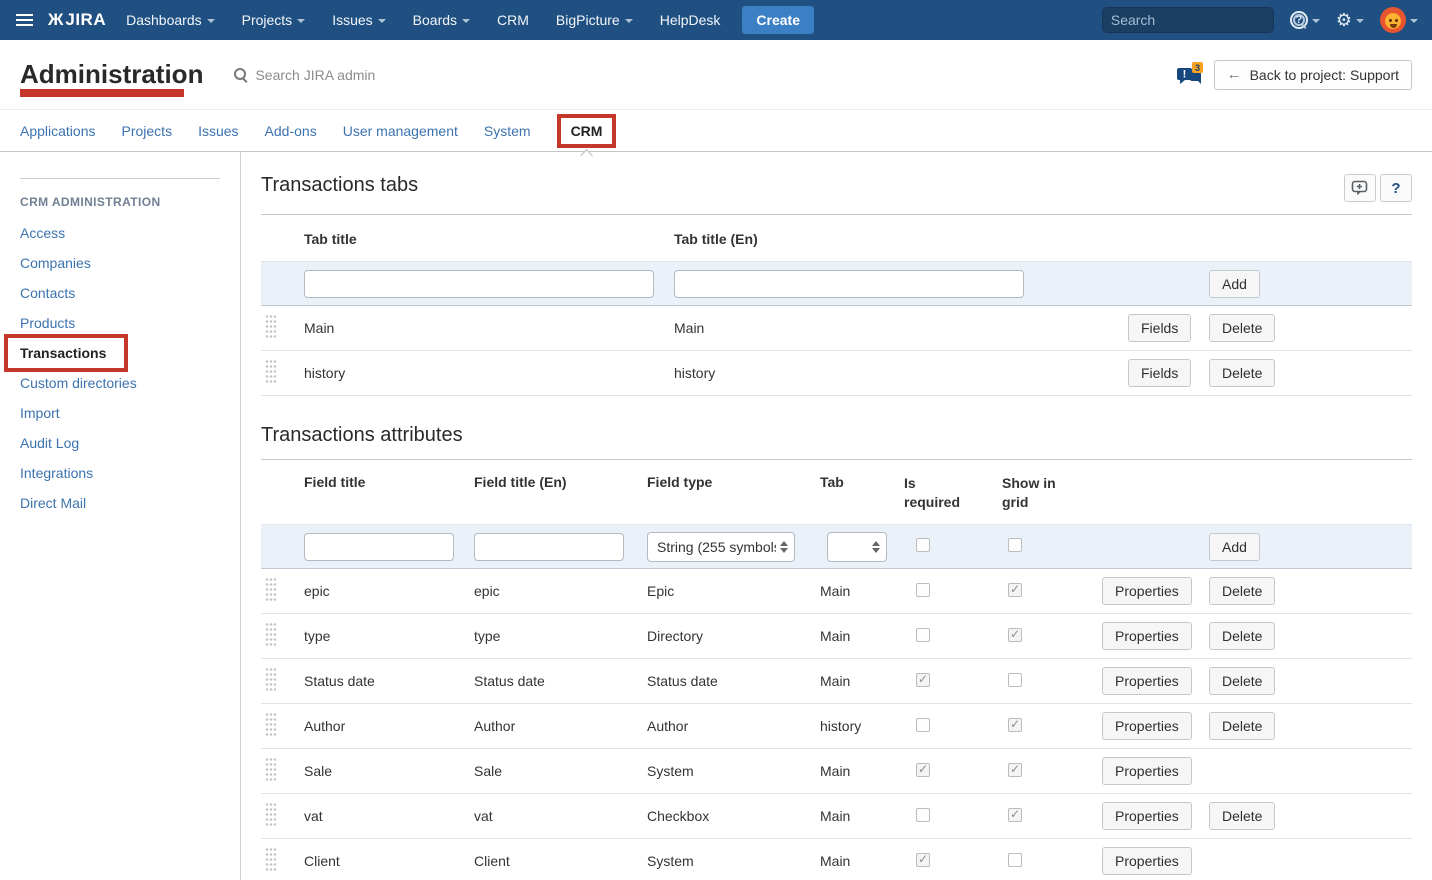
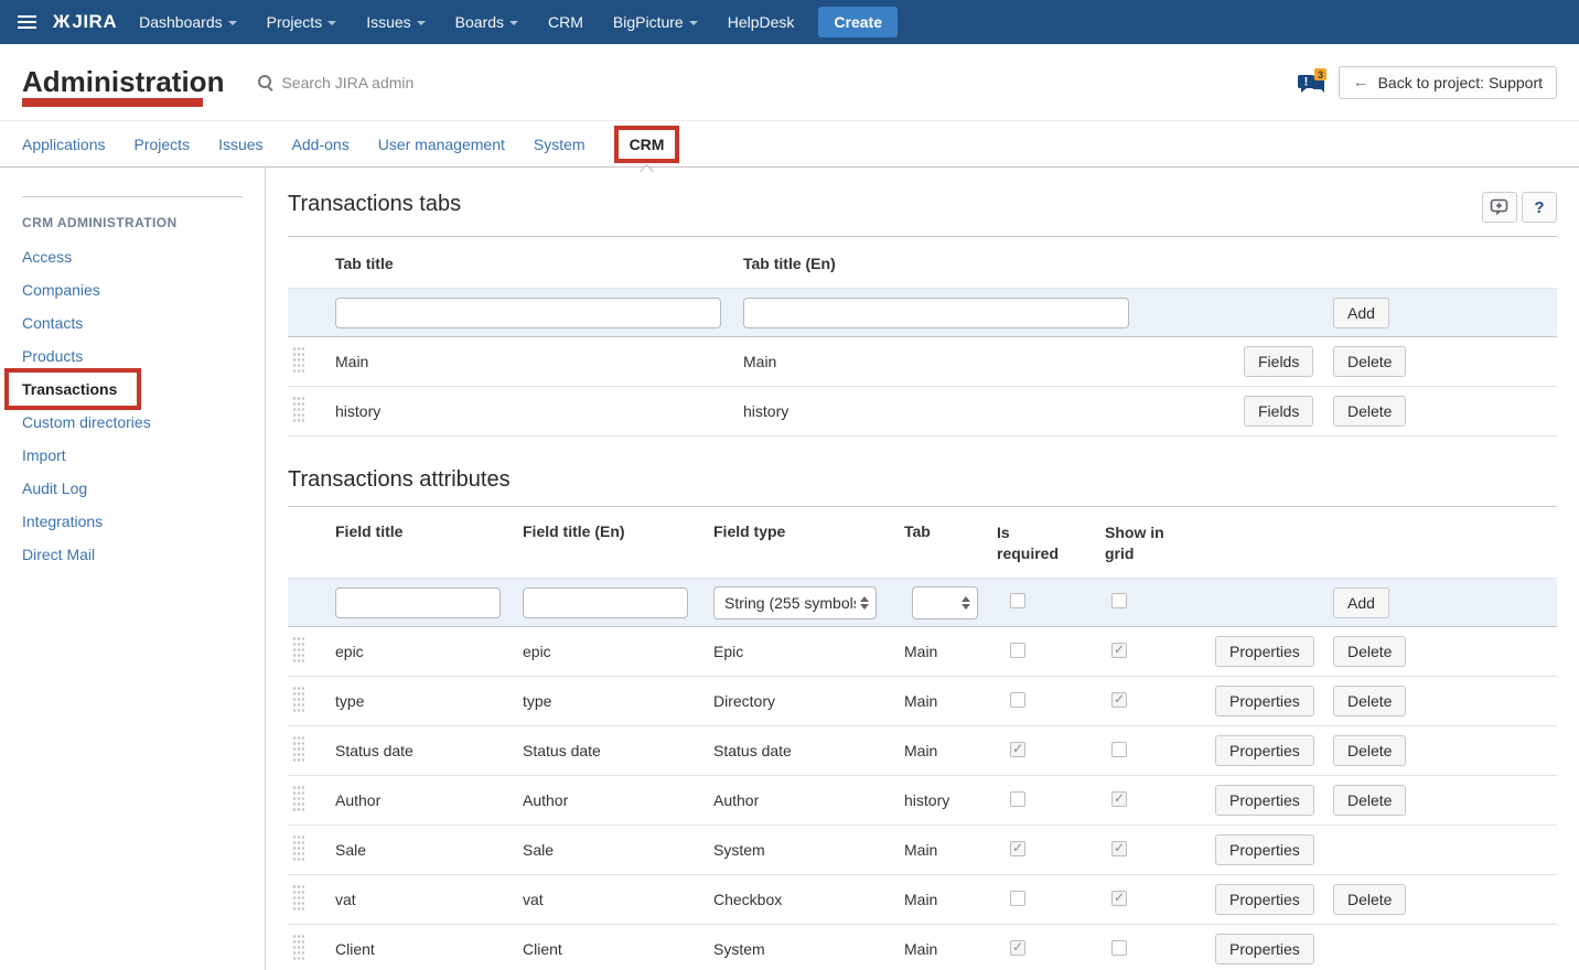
  Ж
  JIRA
  Dashboards
  Projects
  Issues
  Boards
  CRM
  BigPicture
  HelpDesk
  Create
- Search
- ⚙
  Administration
  Search JIRA admin
  !
  3
  ←
  Back to project: Support
  Applications
  Projects
  Issues
  Add-ons
  User management
  System
  CRM
  CRM ADMINISTRATION
  Access
  Companies
  Contacts
  Products
  Transactions
  Custom directories
  Import
  Audit Log
  Integrations
  Direct Mail
  Transactions tabs
  ?
  Tab title
  Tab title (En)
  Add
  Main
  Main
  Fields
  Delete
  history
  history
  Fields
  Delete
  Transactions attributes
  Field title
  Field title (En)
  Field type
  Tab
  Is required
  Show in grid
  String (255 symbol
  Add
  epic
  epic
  Epic
  Main
  Properties
  Delete
  type
  type
  Directory
  Main
  Properties
  Delete
  Status date
  Status date
  Status date
  Main
  Properties
  Delete
  Author
  Author
  Author
  history
  Properties
  Delete
  Sale
  Sale
  System
  Main
  Properties
  vat
  vat
  Checkbox
  Main
  Properties
  Delete
  Client
  Client
  System
  Main
  Properties
